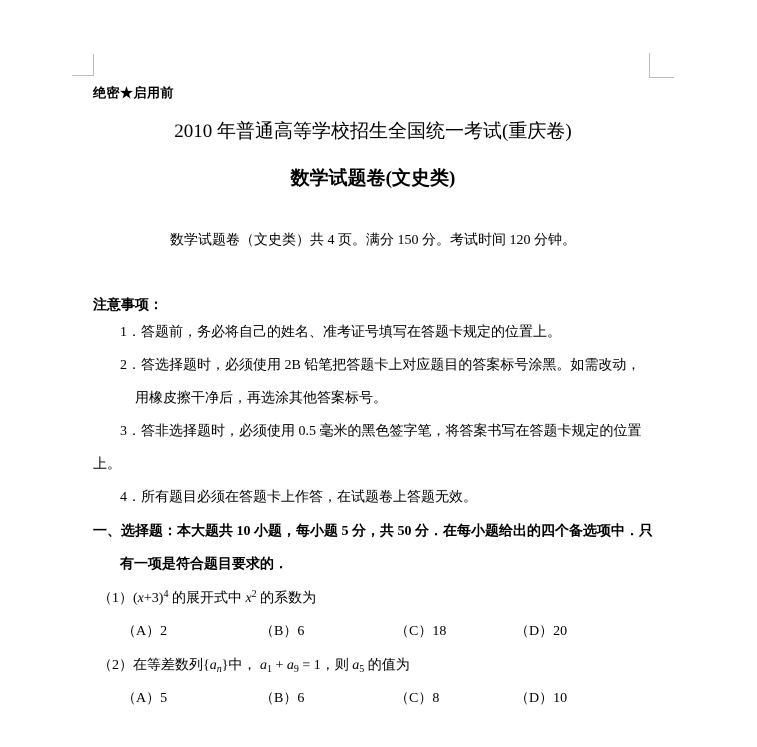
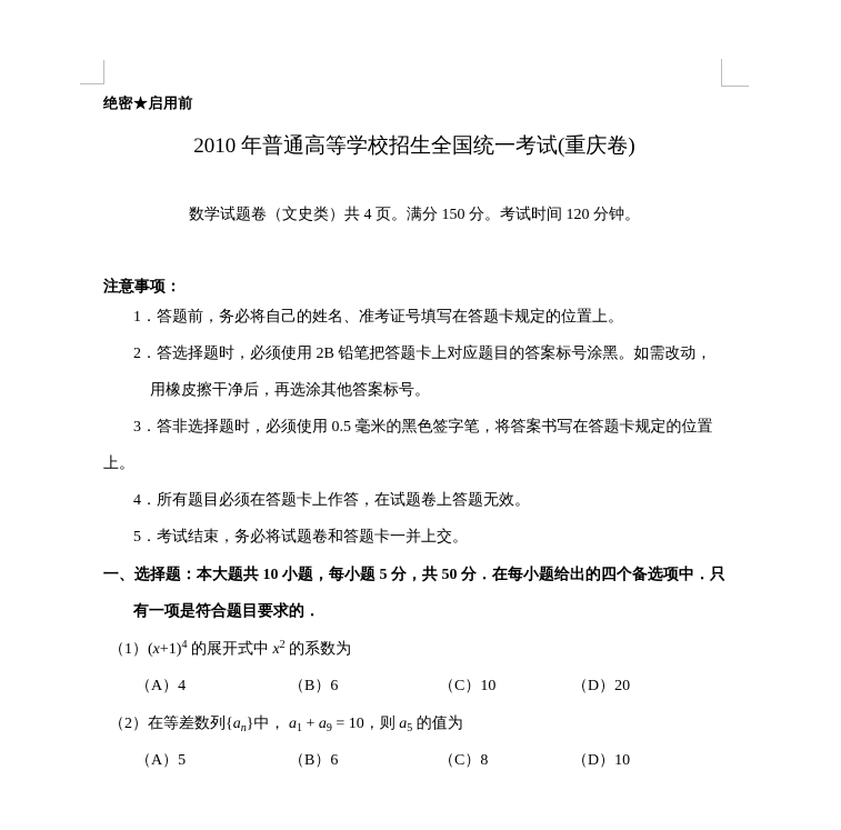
  绝密★启用前
  2010 年普通高等学校招生全国统一考试(重庆卷)
- 数学试题卷(文史类)
  数学试题卷（文史类）共 4 页。满分 150 分。考试时间 120 分钟。
  注意事项：
  1．答题前，务必将自己的姓名、准考证号填写在答题卡规定的位置上。
  2．答选择题时，必须使用 2B 铅笔把答题卡上对应题目的答案标号涂黑。如需改动，
  用橡皮擦干净后，再选涂其他答案标号。
  3．答非选择题时，必须使用 0.5 毫米的黑色签字笔，将答案书写在答题卡规定的位置
  上。
  4．所有题目必须在答题卡上作答，在试题卷上答题无效。
+ 5．考试结束，务必将试题卷和答题卡一并上交。
  一、选择题：本大题共 10 小题，每小题 5 分，共 50 分．在每小题给出的四个备选项中．只
  有一项是符合题目要求的．
- （1）(x+3)4 的展开式中 x2 的系数为
+ （1）(x+1)4 的展开式中 x2 的系数为
- （A）2
+ （A）4
  （B）6
- （C）18
+ （C）10
  （D）20
- （2）在等差数列{an}中， a1 + a9 = 1，则 a5 的值为
+ （2）在等差数列{an}中， a1 + a9 = 10，则 a5 的值为
  （A）5
  （B）6
  （C）8
  （D）10
